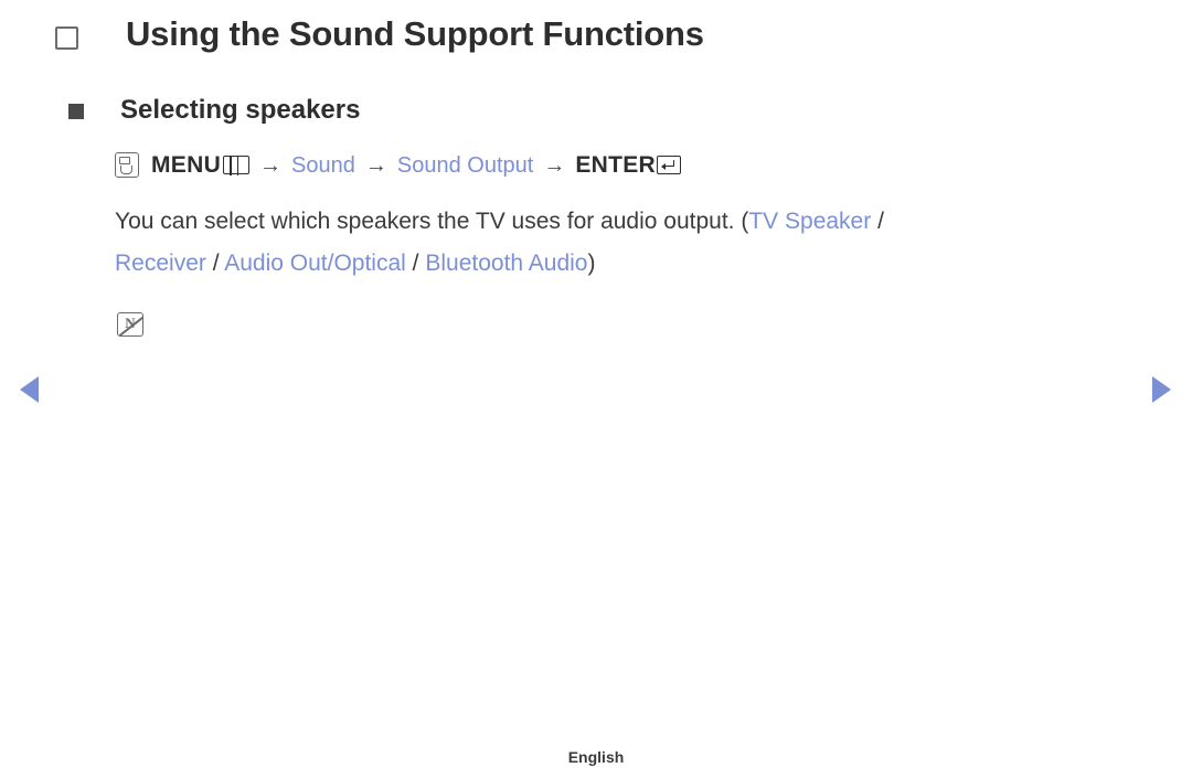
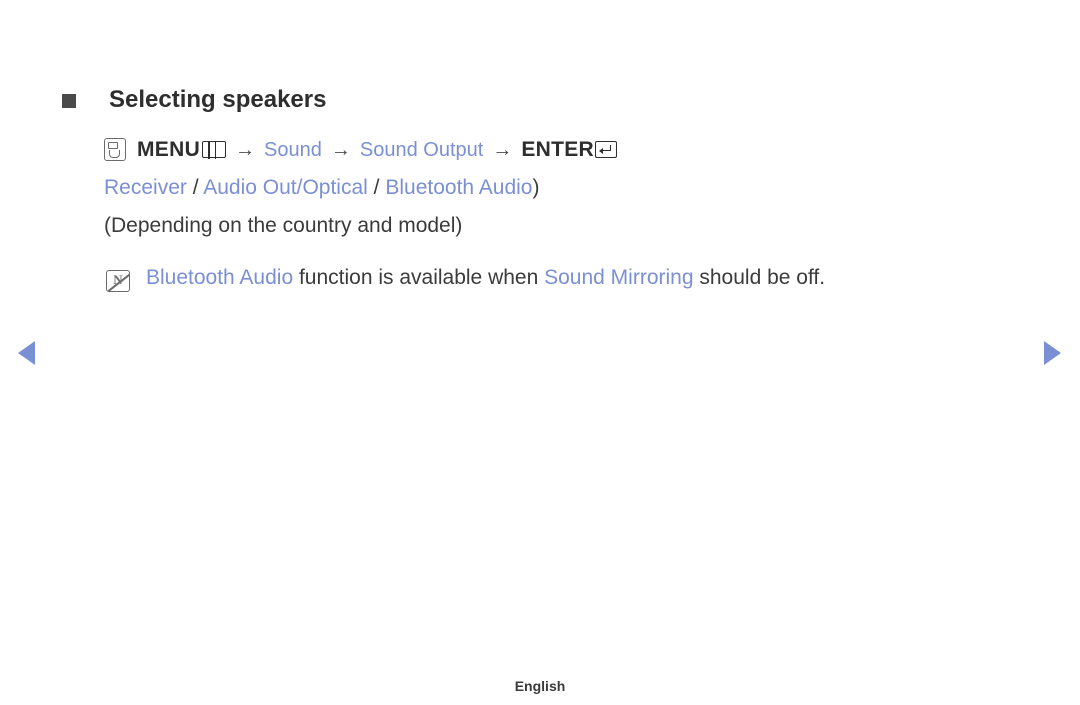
- Using the Sound Support Functions
  Selecting speakers
  MENU
  →
  Sound
  →
  Sound Output
  →
  ENTER
- You can select which speakers the TV uses for audio output. (TV Speaker /
  Receiver / Audio Out/Optical / Bluetooth Audio)
+ (Depending on the country and model)
  N
+ Bluetooth Audio function is available when Sound Mirroring should be off.
  English
